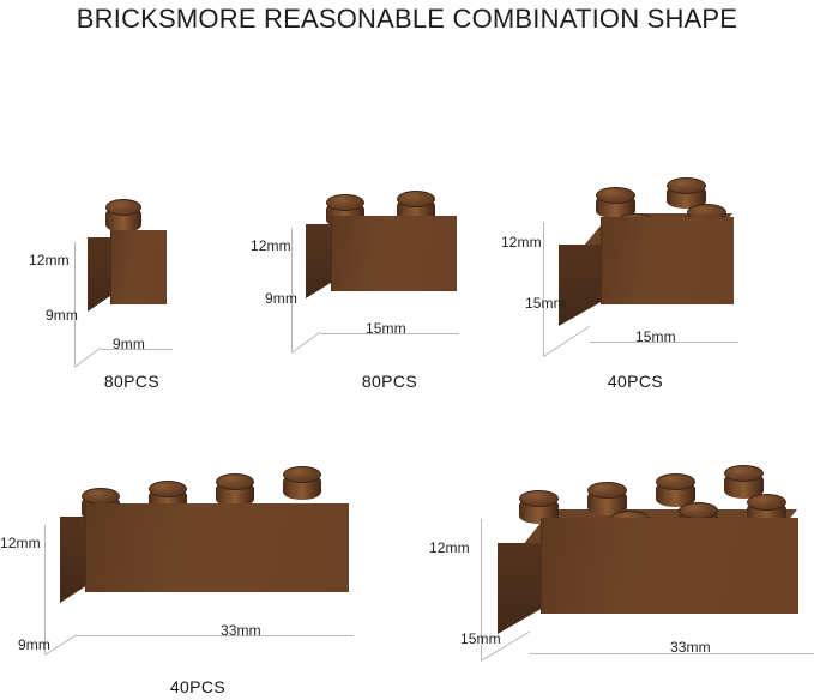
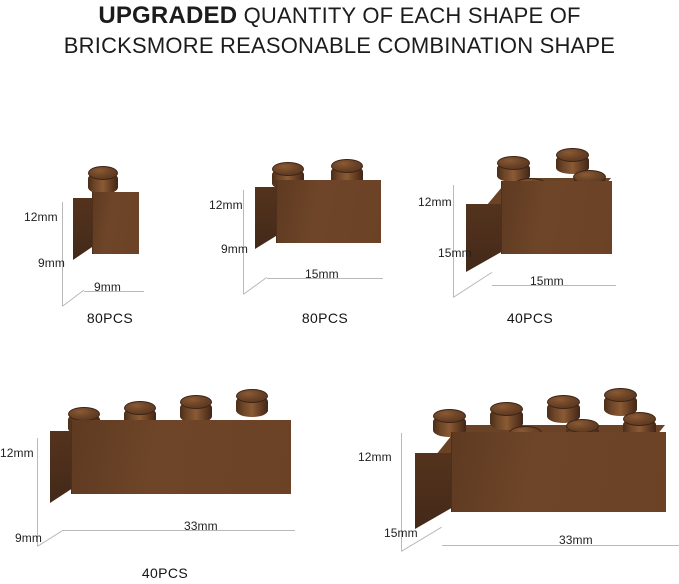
+ UPGRADED QUANTITY OF EACH SHAPE OF
  BRICKSMORE REASONABLE COMBINATION SHAPE
  12mm
  9mm
  9mm
  80PCS
  12mm
  9mm
  15mm
  80PCS
  12mm
  15mm
  15mm
  40PCS
  12mm
  9mm
  33mm
  40PCS
  12mm
  15mm
  33mm
